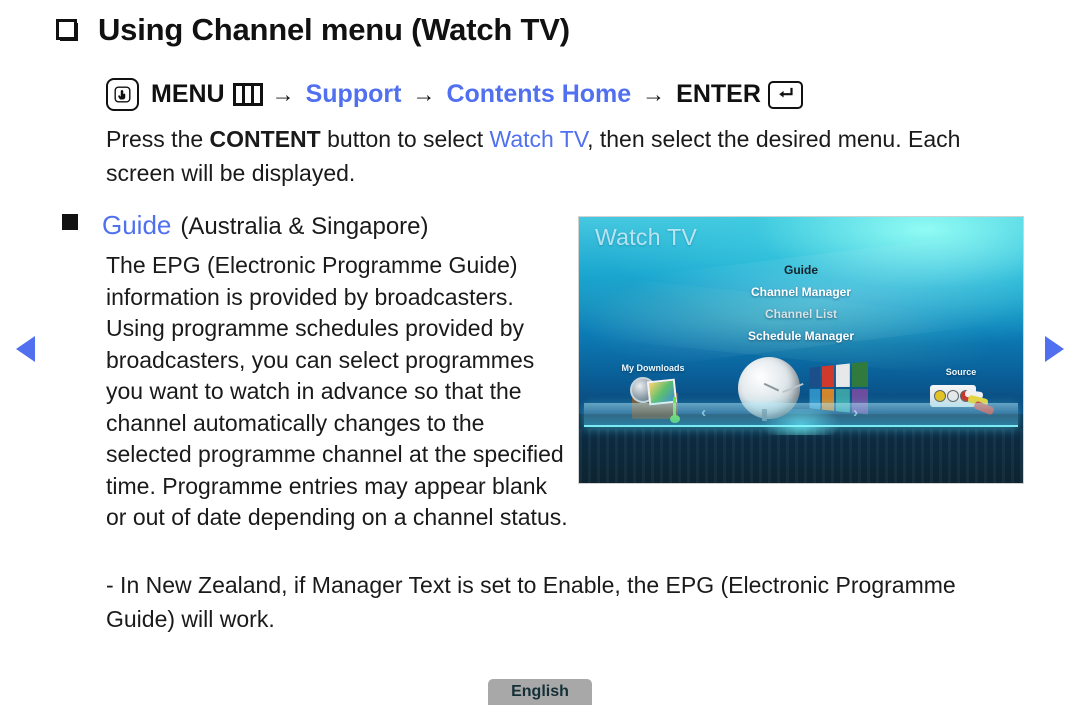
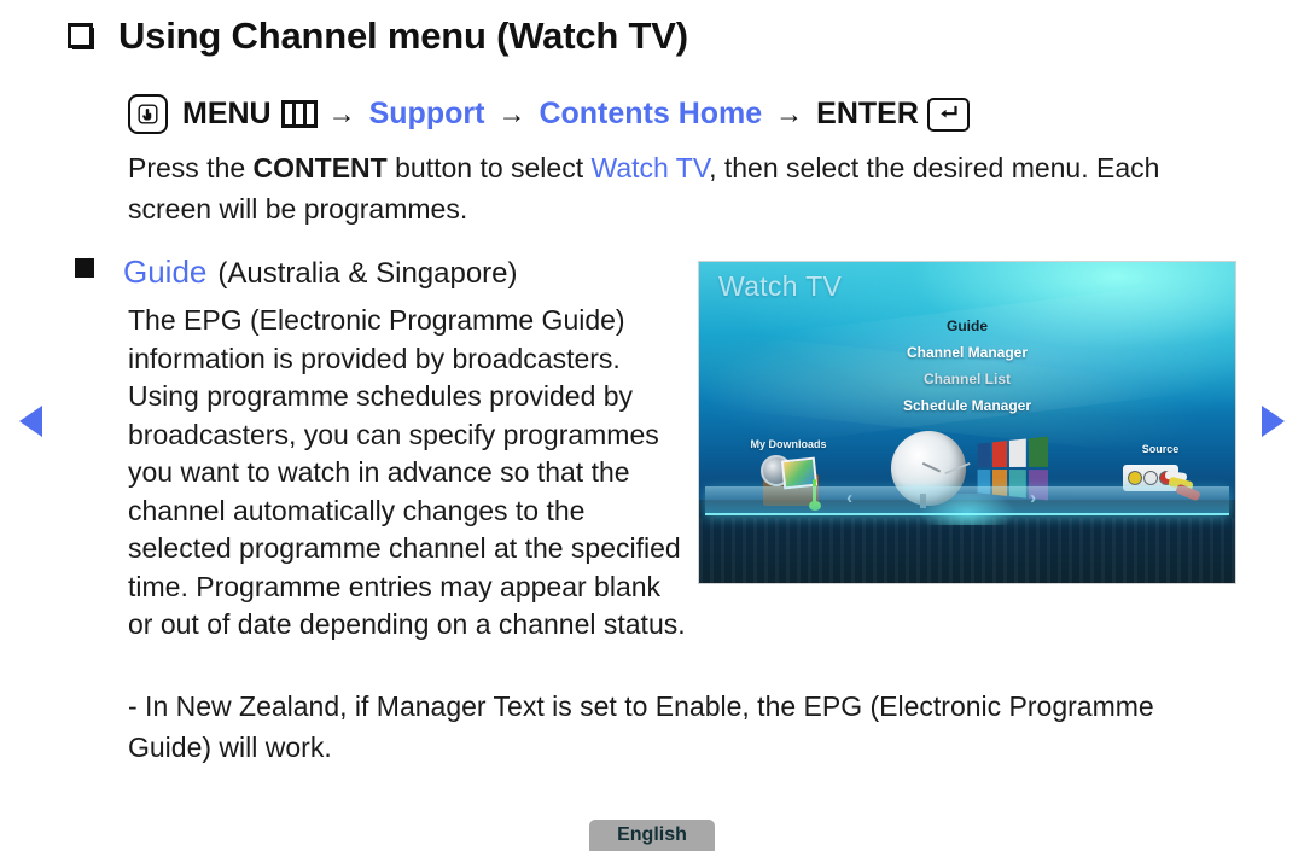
  Using Channel menu (Watch TV)
  MENU
  →
  Support
  →
  Contents Home
  →
  ENTER
- Press the CONTENT button to select Watch TV, then select the desired menu. Each screen will be displayed.
+ Press the CONTENT button to select Watch TV, then select the desired menu. Each screen will be programmes.
  Guide
  (Australia & Singapore)
- The EPG (Electronic Programme Guide) information is provided by broadcasters. Using programme schedules provided by broadcasters, you can select programmes you want to watch in advance so that the channel automatically changes to the selected programme channel at the specified time. Programme entries may appear blank or out of date depending on a channel status.
+ The EPG (Electronic Programme Guide) information is provided by broadcasters. Using programme schedules provided by broadcasters, you can specify programmes you want to watch in advance so that the channel automatically changes to the selected programme channel at the specified time. Programme entries may appear blank or out of date depending on a channel status.
  - In New Zealand, if Manager Text is set to Enable, the EPG (Electronic Programme Guide) will work.
  Watch TV
  Guide
  Channel Manager
  Channel List
  Schedule Manager
  My Downloads
  Source
  ‹
  ›
  English
